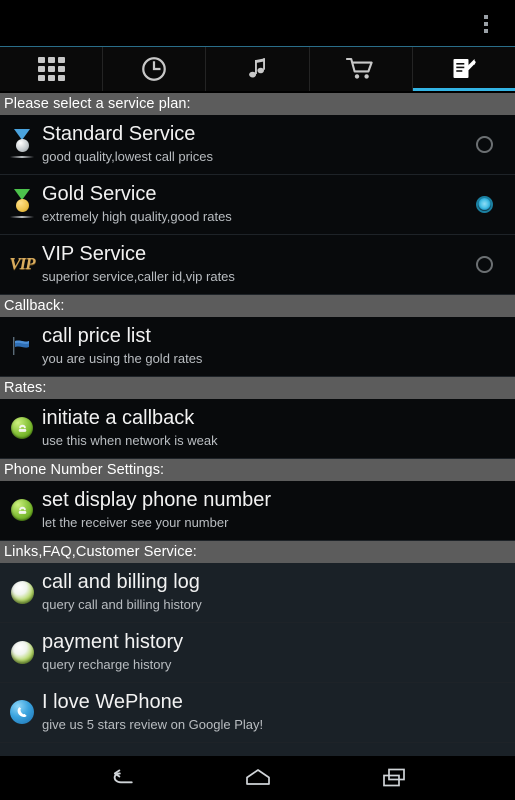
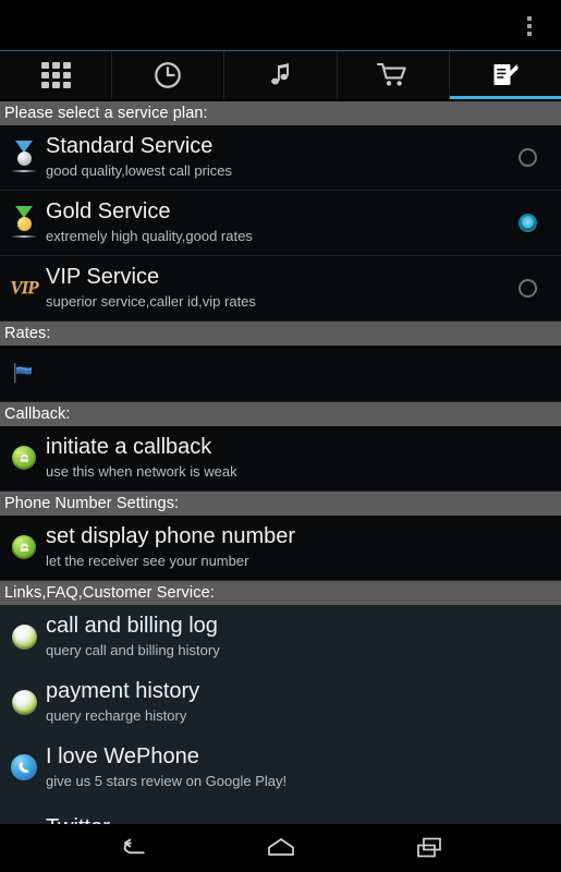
  Please select a service plan:
  Standard Service
  good quality,lowest call prices
  Gold Service
  extremely high quality,good rates
  VIP
  VIP Service
  superior service,caller id,vip rates
- Callback:
+ Rates:
- call price list
- you are using the gold rates
- Rates:
+ Callback:
  initiate a callback
  use this when network is weak
  Phone Number Settings:
  set display phone number
  let the receiver see your number
  Links,FAQ,Customer Service:
  call and billing log
  query call and billing history
  payment history
  query recharge history
  I love WePhone
  give us 5 stars review on Google Play!
